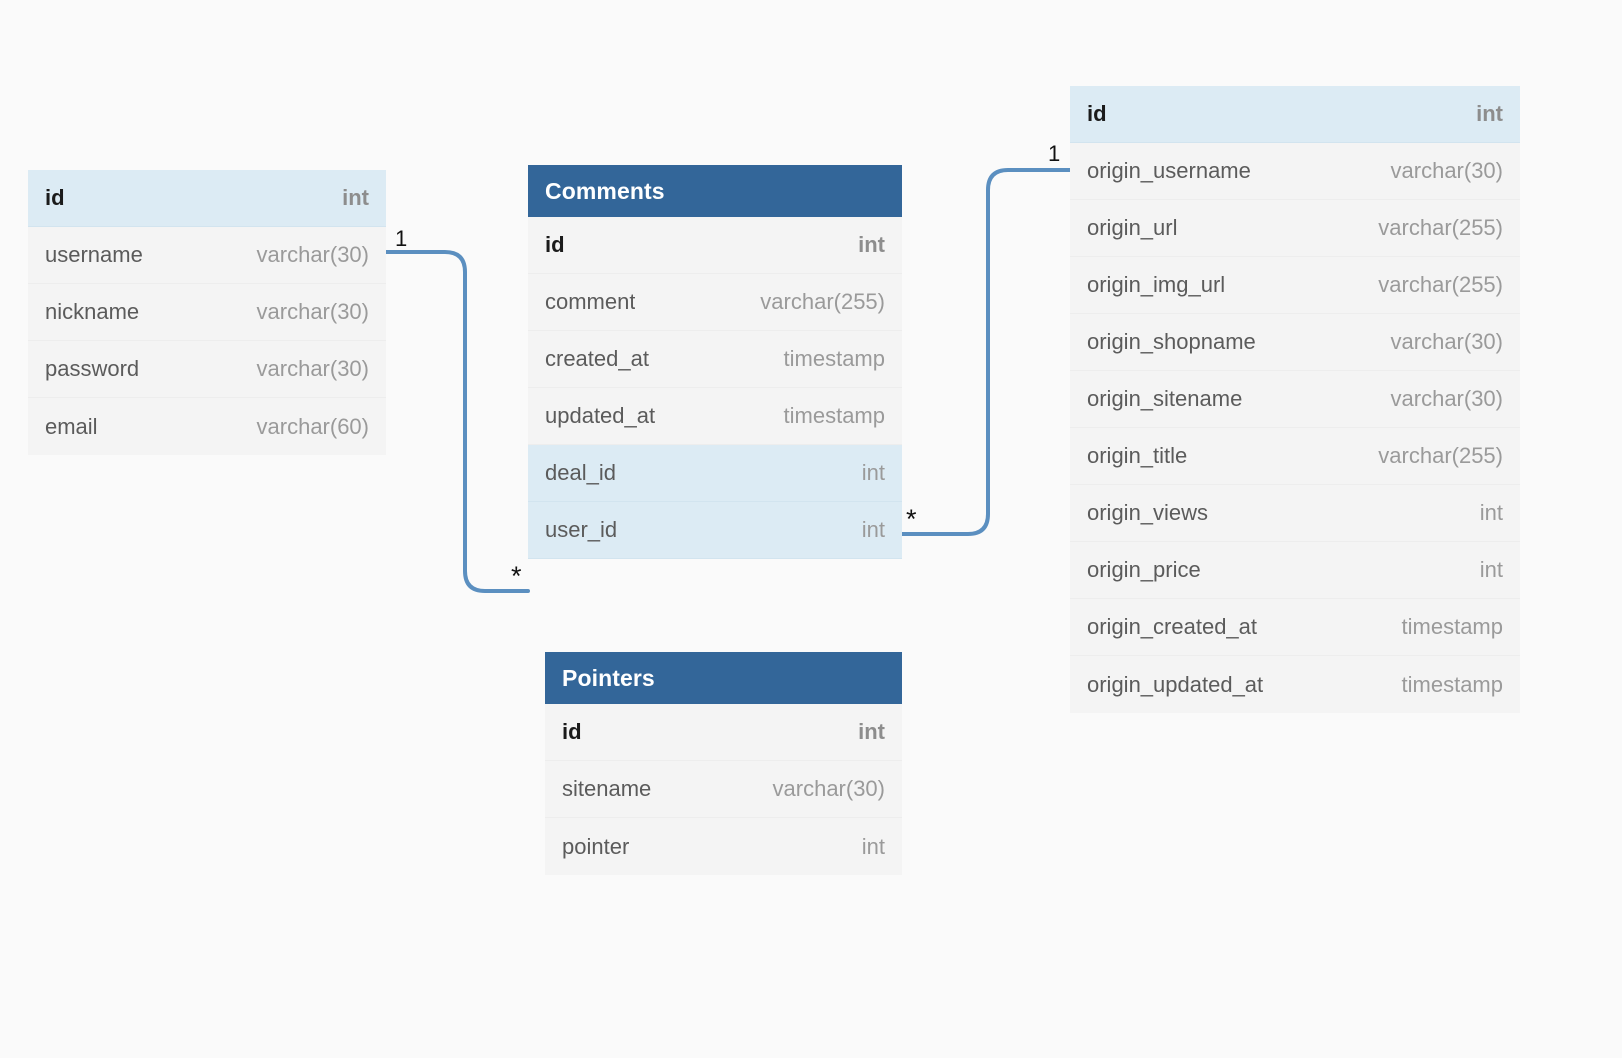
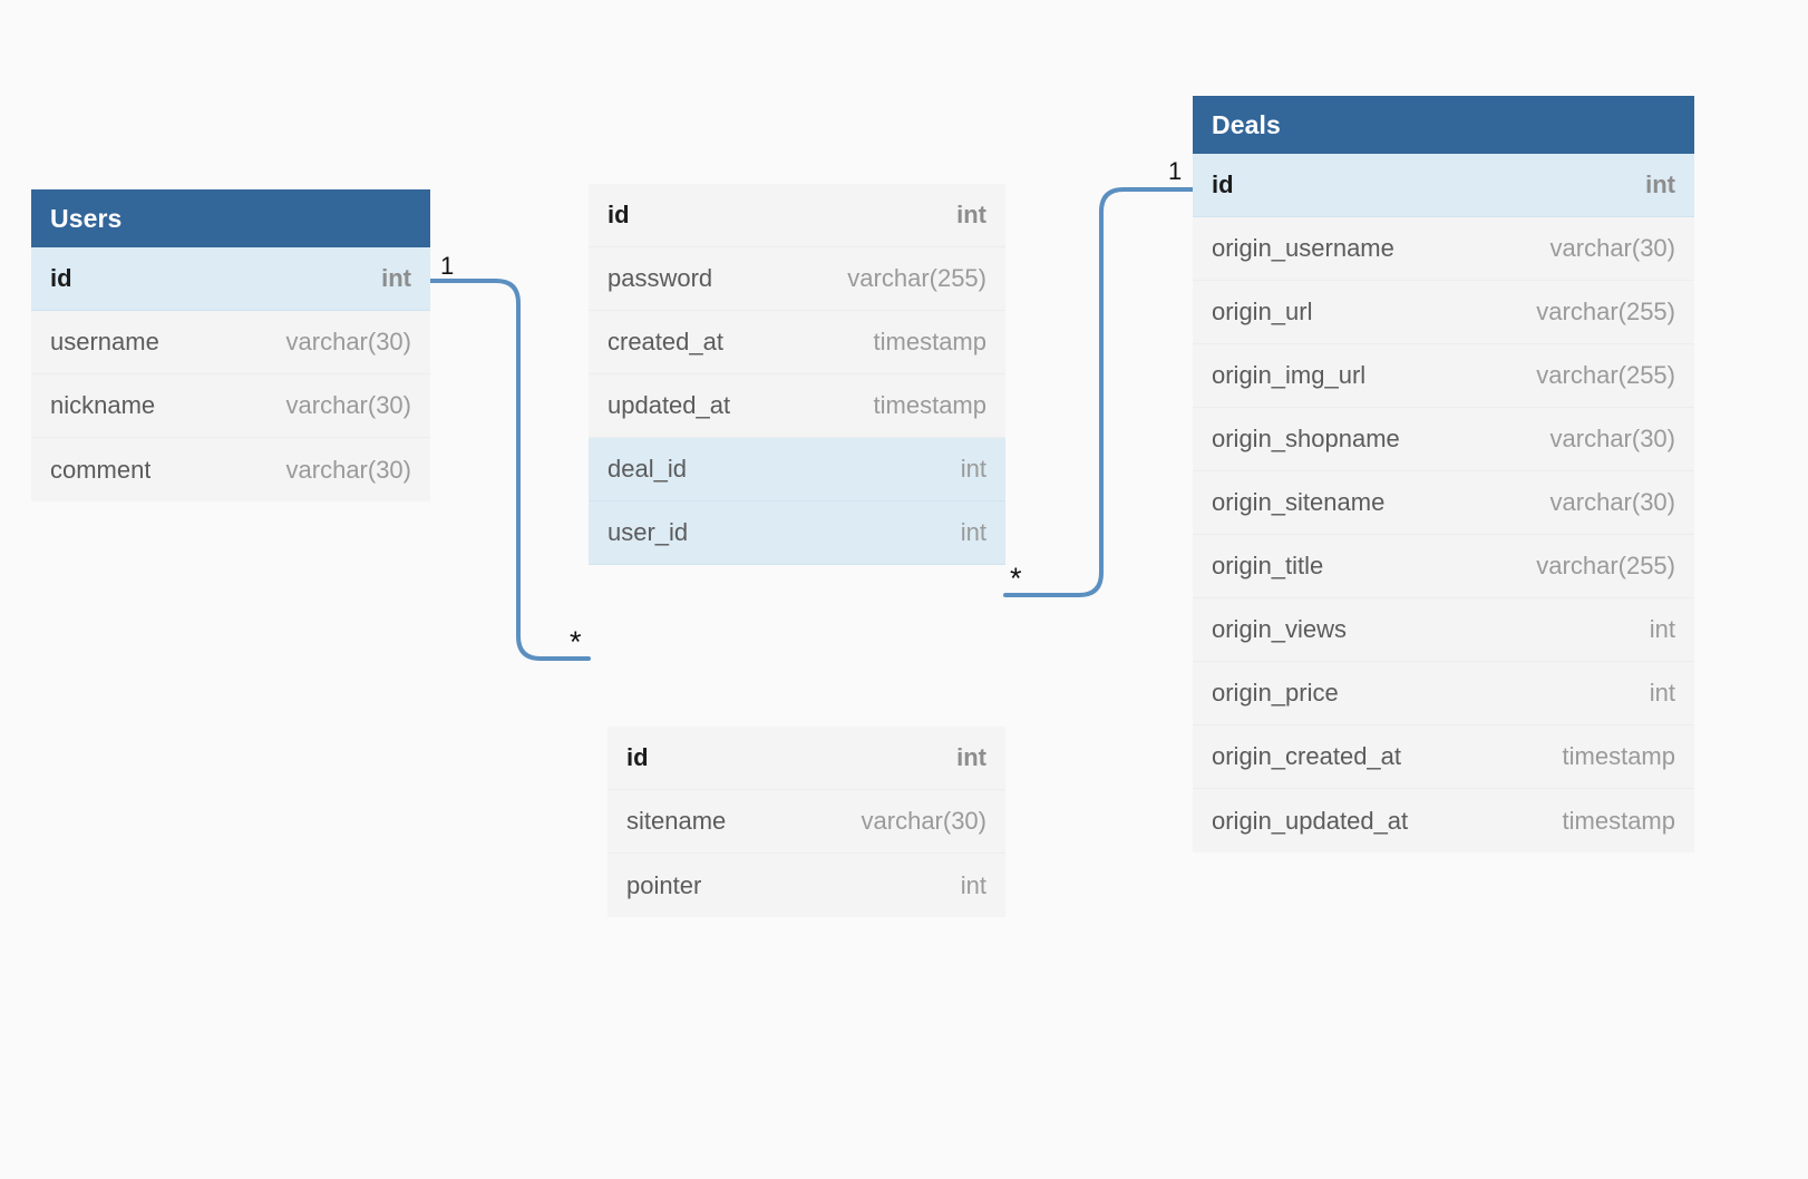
+ Users
  id
  int
  username
  varchar(30)
  nickname
  varchar(30)
- password
+ comment
  varchar(30)
- email
- varchar(60)
- Comments
  id
  int
- comment
+ password
  varchar(255)
  created_at
  timestamp
  updated_at
  timestamp
  deal_id
  int
  user_id
  int
- Pointers
  id
  int
  sitename
  varchar(30)
  pointer
  int
+ Deals
  id
  int
  origin_username
  varchar(30)
  origin_url
  varchar(255)
  origin_img_url
  varchar(255)
  origin_shopname
  varchar(30)
  origin_sitename
  varchar(30)
  origin_title
  varchar(255)
  origin_views
  int
  origin_price
  int
  origin_created_at
  timestamp
  origin_updated_at
  timestamp
  1
  *
  *
  1
